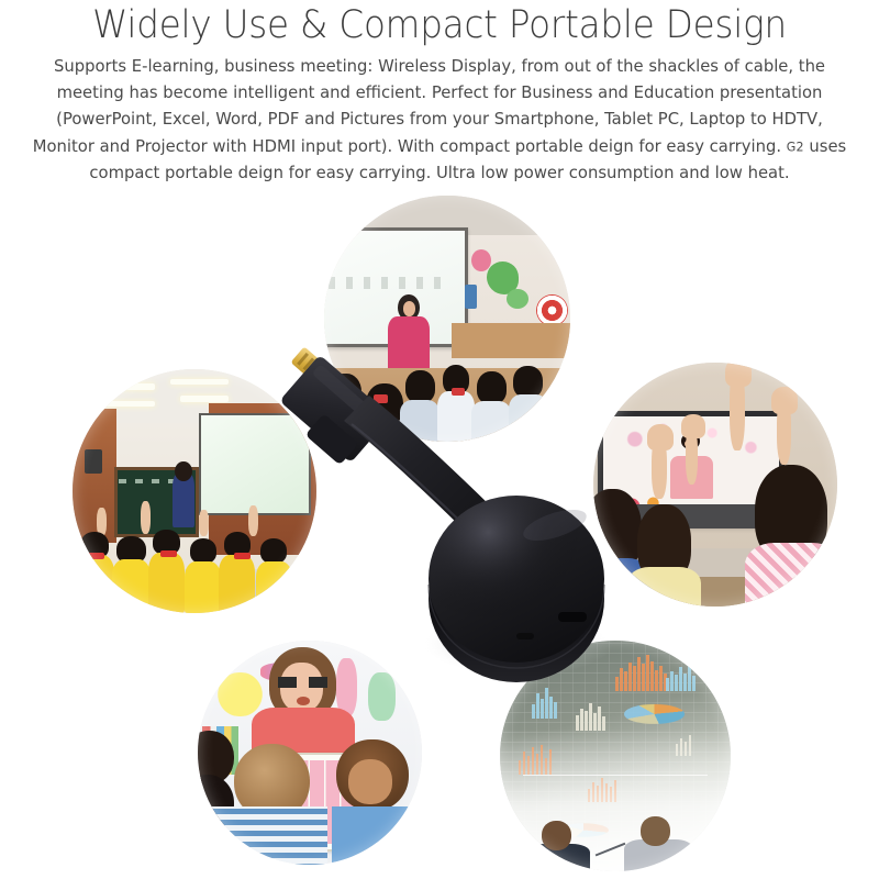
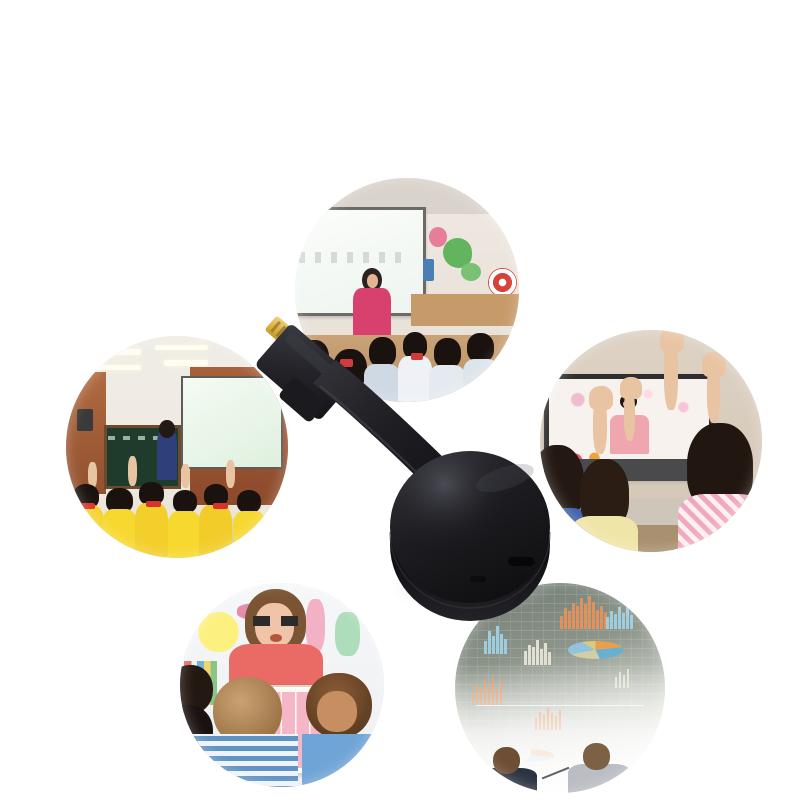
- Widely Use & Compact Portable Design
- Supports E-learning, business meeting: Wireless Display, from out of the shackles of cable, the meeting has become intelligent and efficient. Perfect for Business and Education presentation (PowerPoint, Excel, Word, PDF and Pictures from your Smartphone, Tablet PC, Laptop to HDTV, Monitor and Projector with HDMI input port). With compact portable deign for easy carrying. G2 uses compact portable deign for easy carrying. Ultra low power consumption and low heat.
